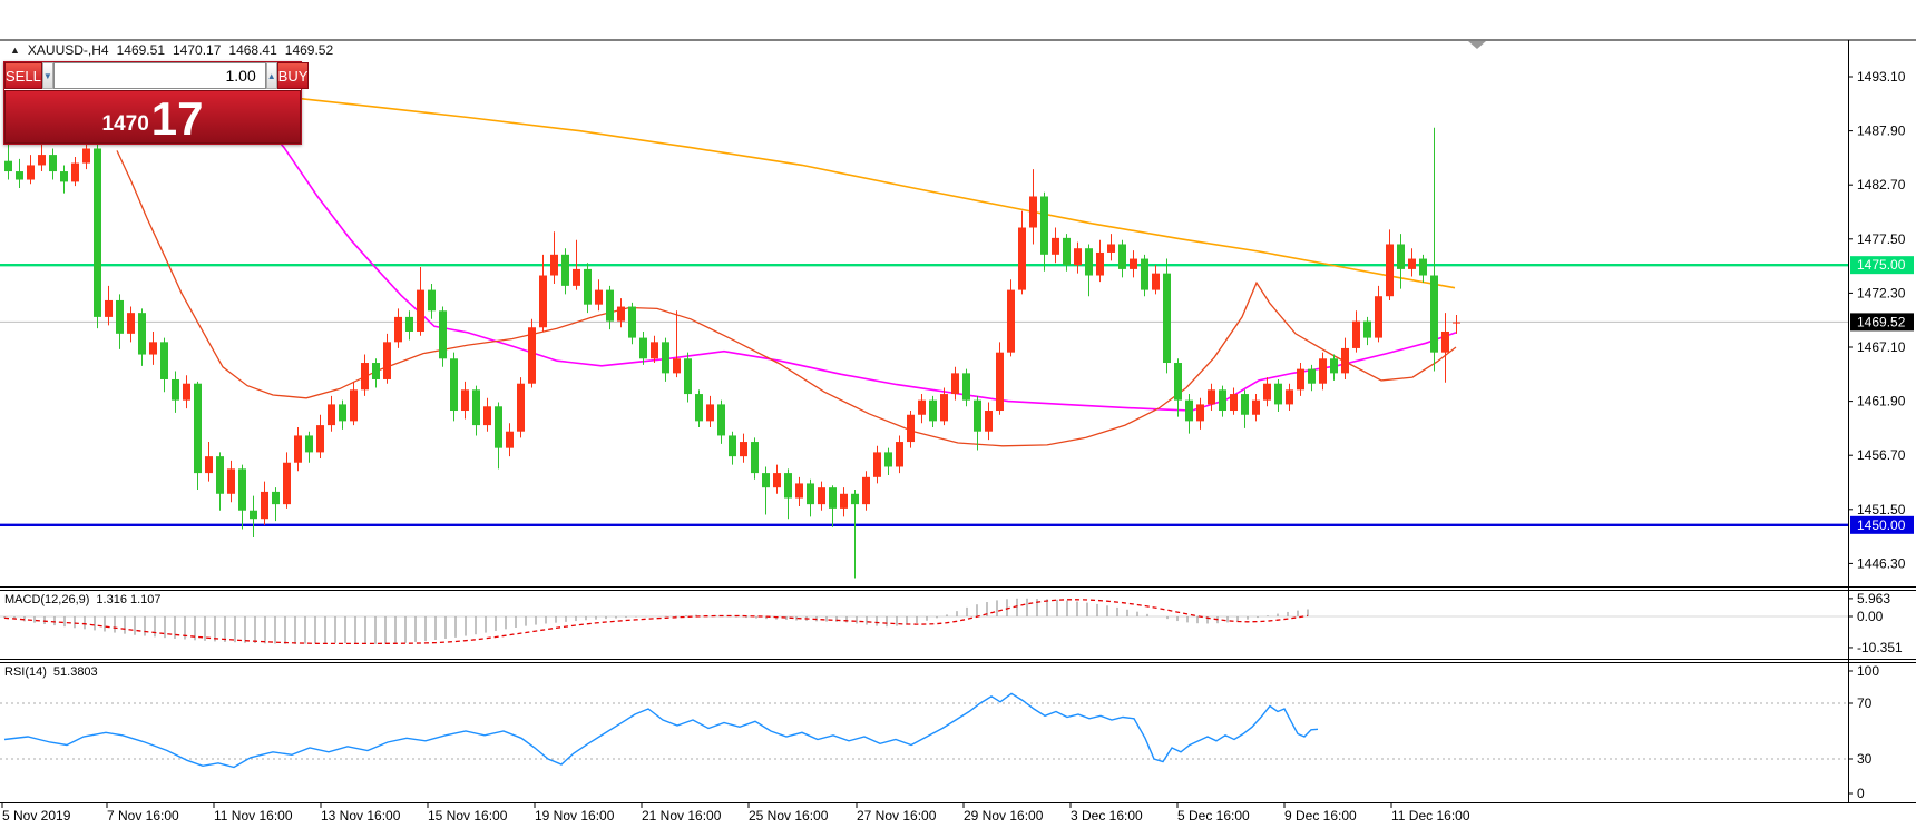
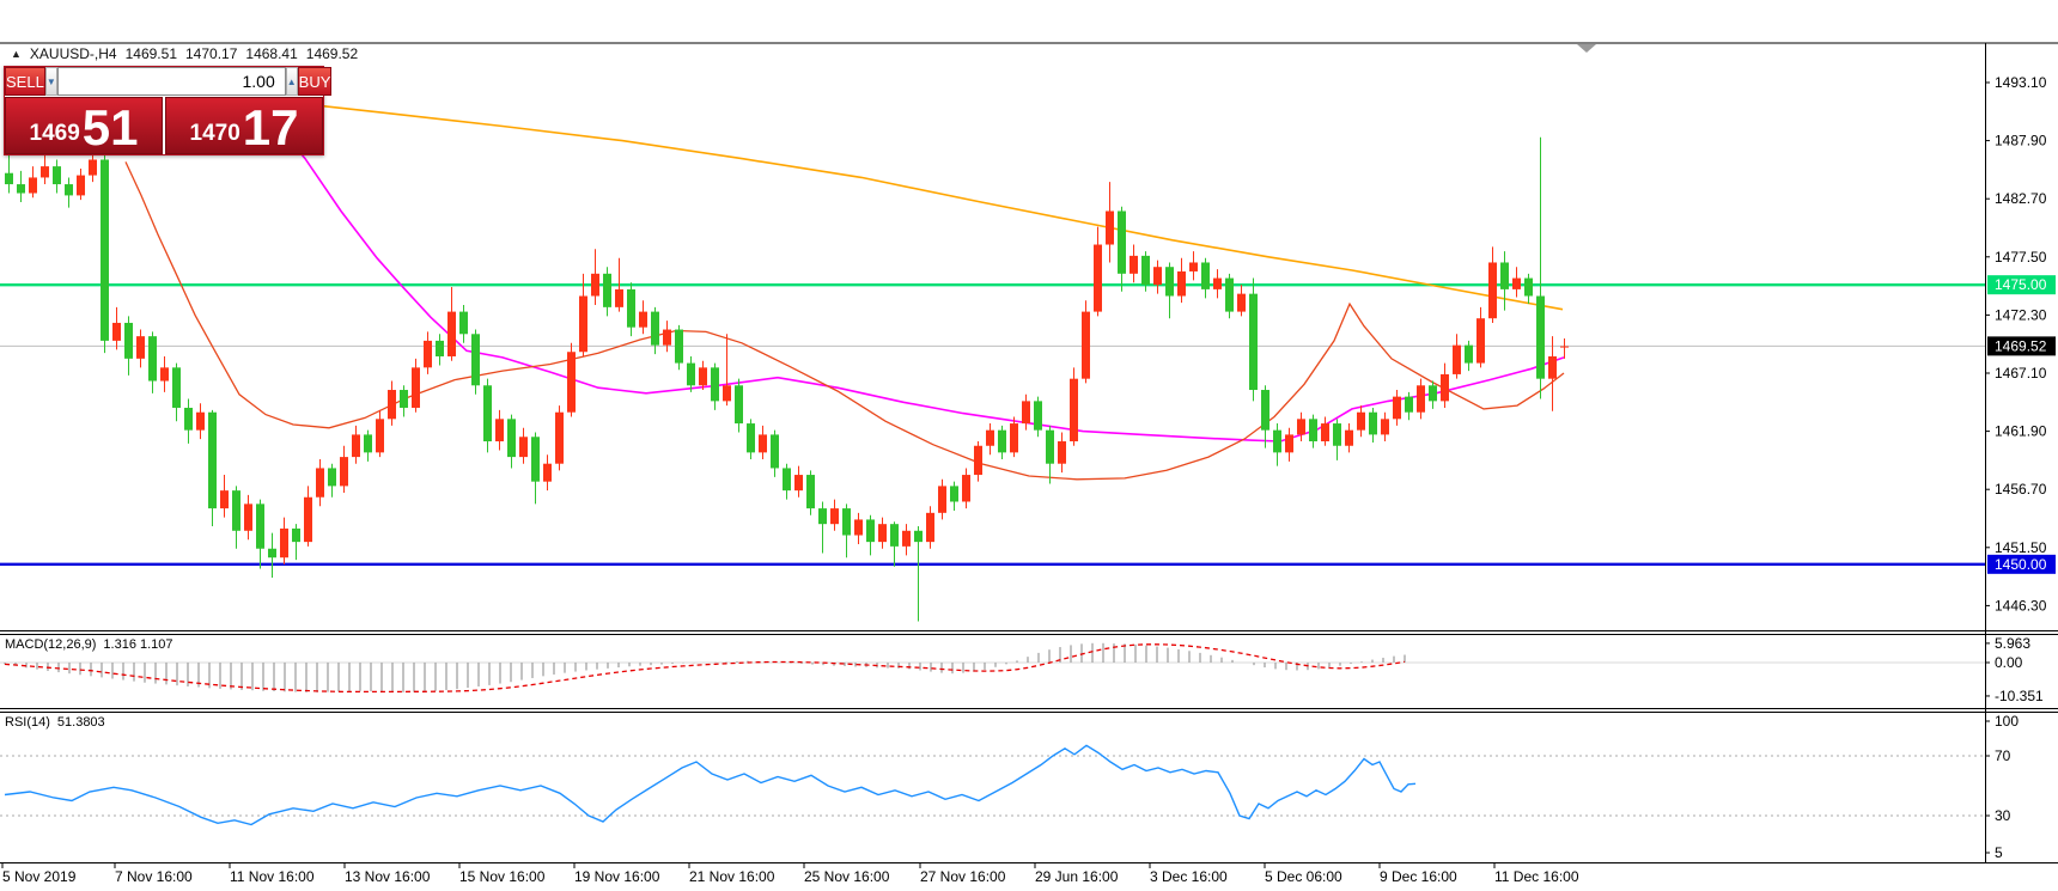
  1493.10
  1487.90
  1482.70
  1477.50
  1472.30
  1467.10
  1461.90
  1456.70
  1451.50
  1446.30
  1475.00
  1469.52
  1450.00
  5.963
  0.00
  -10.351
  100
  70
  30
- 0
+ 5
  5 Nov 2019
  7 Nov 16:00
  11 Nov 16:00
  13 Nov 16:00
  15 Nov 16:00
  19 Nov 16:00
  21 Nov 16:00
  25 Nov 16:00
  27 Nov 16:00
- 29 Nov 16:00
+ 29 Jun 16:00
  3 Dec 16:00
- 5 Dec 16:00
+ 5 Dec 06:00
  9 Dec 16:00
  11 Dec 16:00
  ▲
  XAUUSD-,H4
  1469.51
  1470.17
  1468.41
  1469.52
  SELL
  ▼
  1.00
  ▲
  BUY
+ 1469
+ 51
  1470
  17
  MACD(12,26,9)
  1.316 1.107
  RSI(14)
  51.3803
